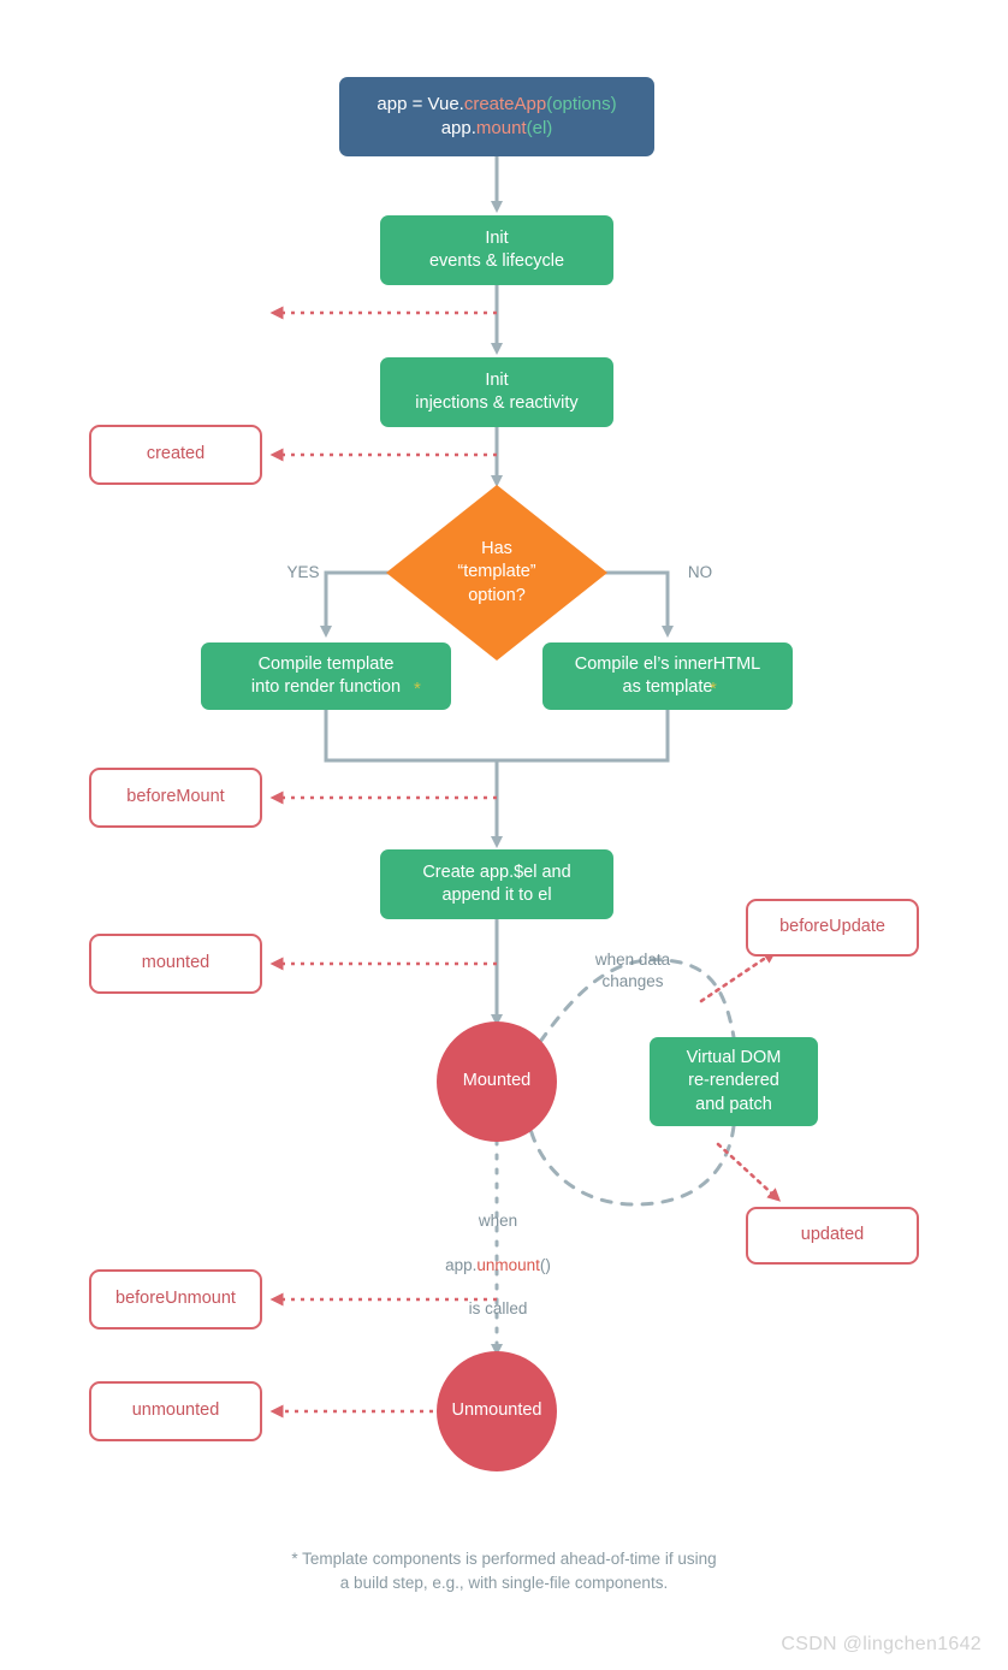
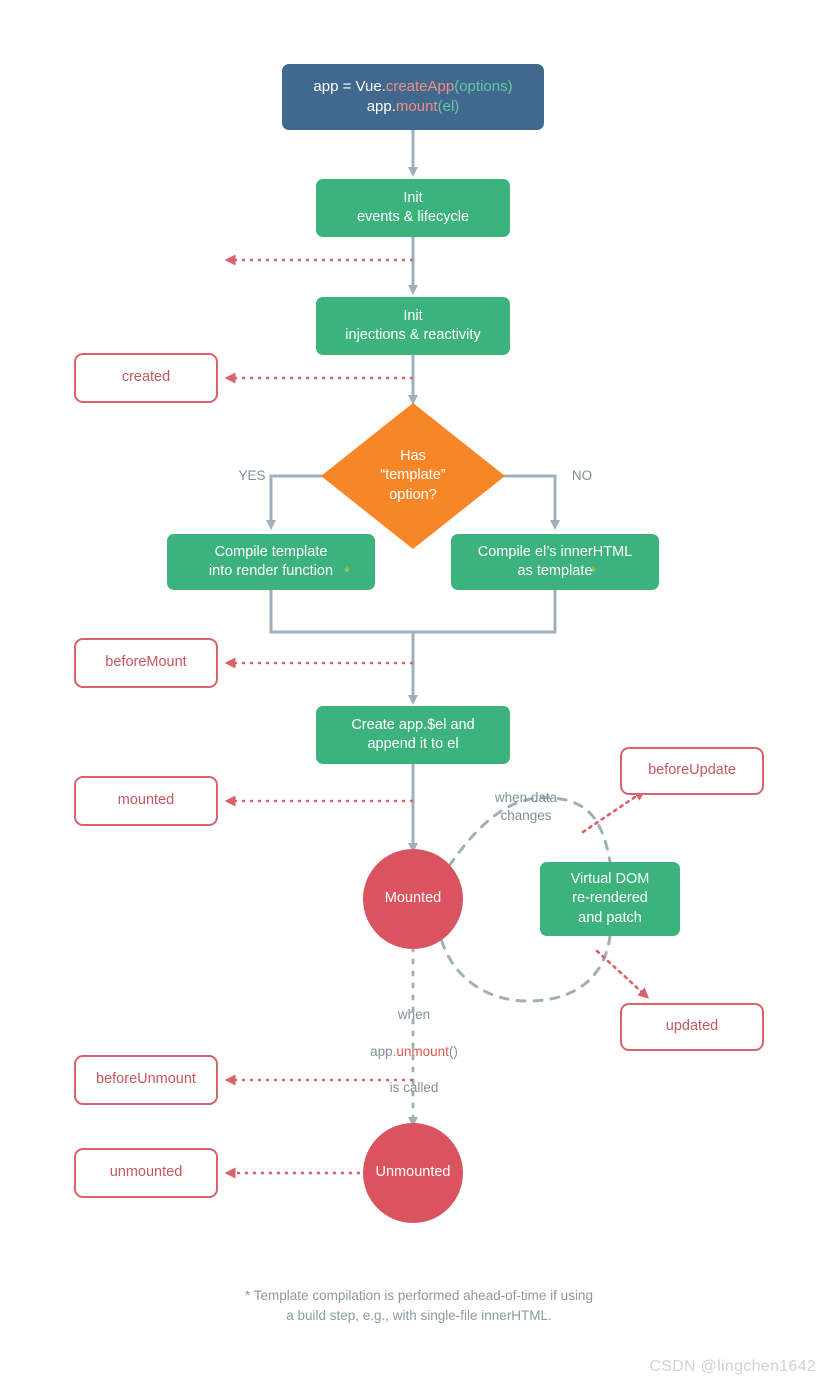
  app = Vue.createApp(options)
  app.mount(el)
  Init
  events & lifecycle
  Init
  injections & reactivity
  Has
  “template”
  option?
  YES
  NO
  Compile template
  into render function
  *
  Compile el’s innerHTML
  as template
  *
  Create app.$el and
  append it to el
  Mounted
  Virtual DOM
  re-rendered
  and patch
  Unmounted
  when data
  changes
  when
  app.unmount()
  is called
  created
  beforeMount
  mounted
  beforeUpdate
  updated
  beforeUnmount
  unmounted
- * Template components is performed ahead-of-time if using
+ * Template compilation is performed ahead-of-time if using
- a build step, e.g., with single-file components.
+ a build step, e.g., with single-file innerHTML.
  CSDN @lingchen1642
